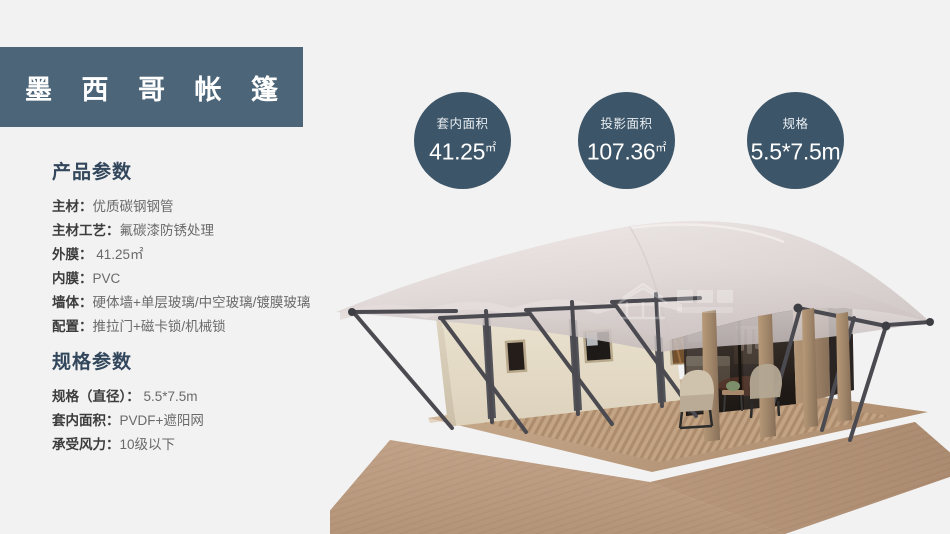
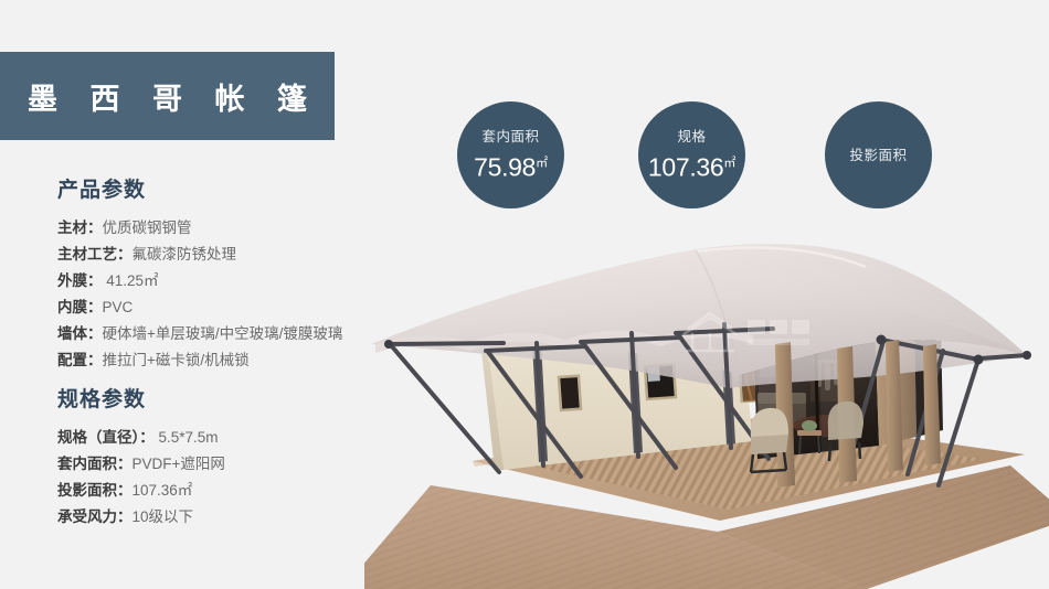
  墨 西 哥 帐 篷
  产品参数
  主材：优质碳钢钢管
  主材工艺：氟碳漆防锈处理
  外膜： 41.25㎡
  内膜：PVC
  墙体：硬体墙+单层玻璃/中空玻璃/镀膜玻璃
  配置：推拉门+磁卡锁/机械锁
  规格参数
  规格（直径）： 5.5*7.5m
  套内面积：PVDF+遮阳网
+ 投影面积：107.36㎡
  承受风力：10级以下
  套内面积
- 41.25㎡
+ 75.98㎡
- 投影面积
+ 规格
  107.36㎡
- 规格
+ 投影面积
- 5.5*7.5m
